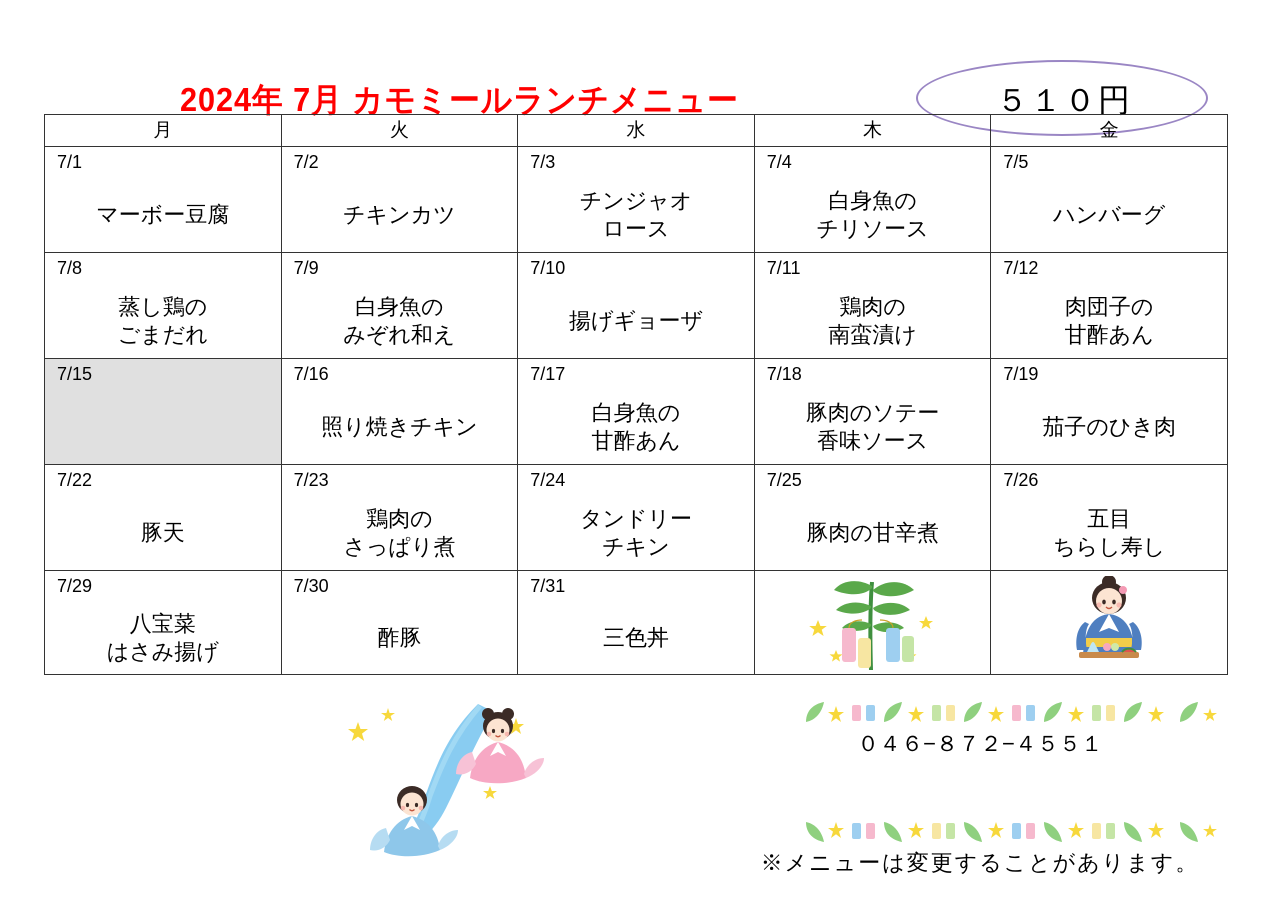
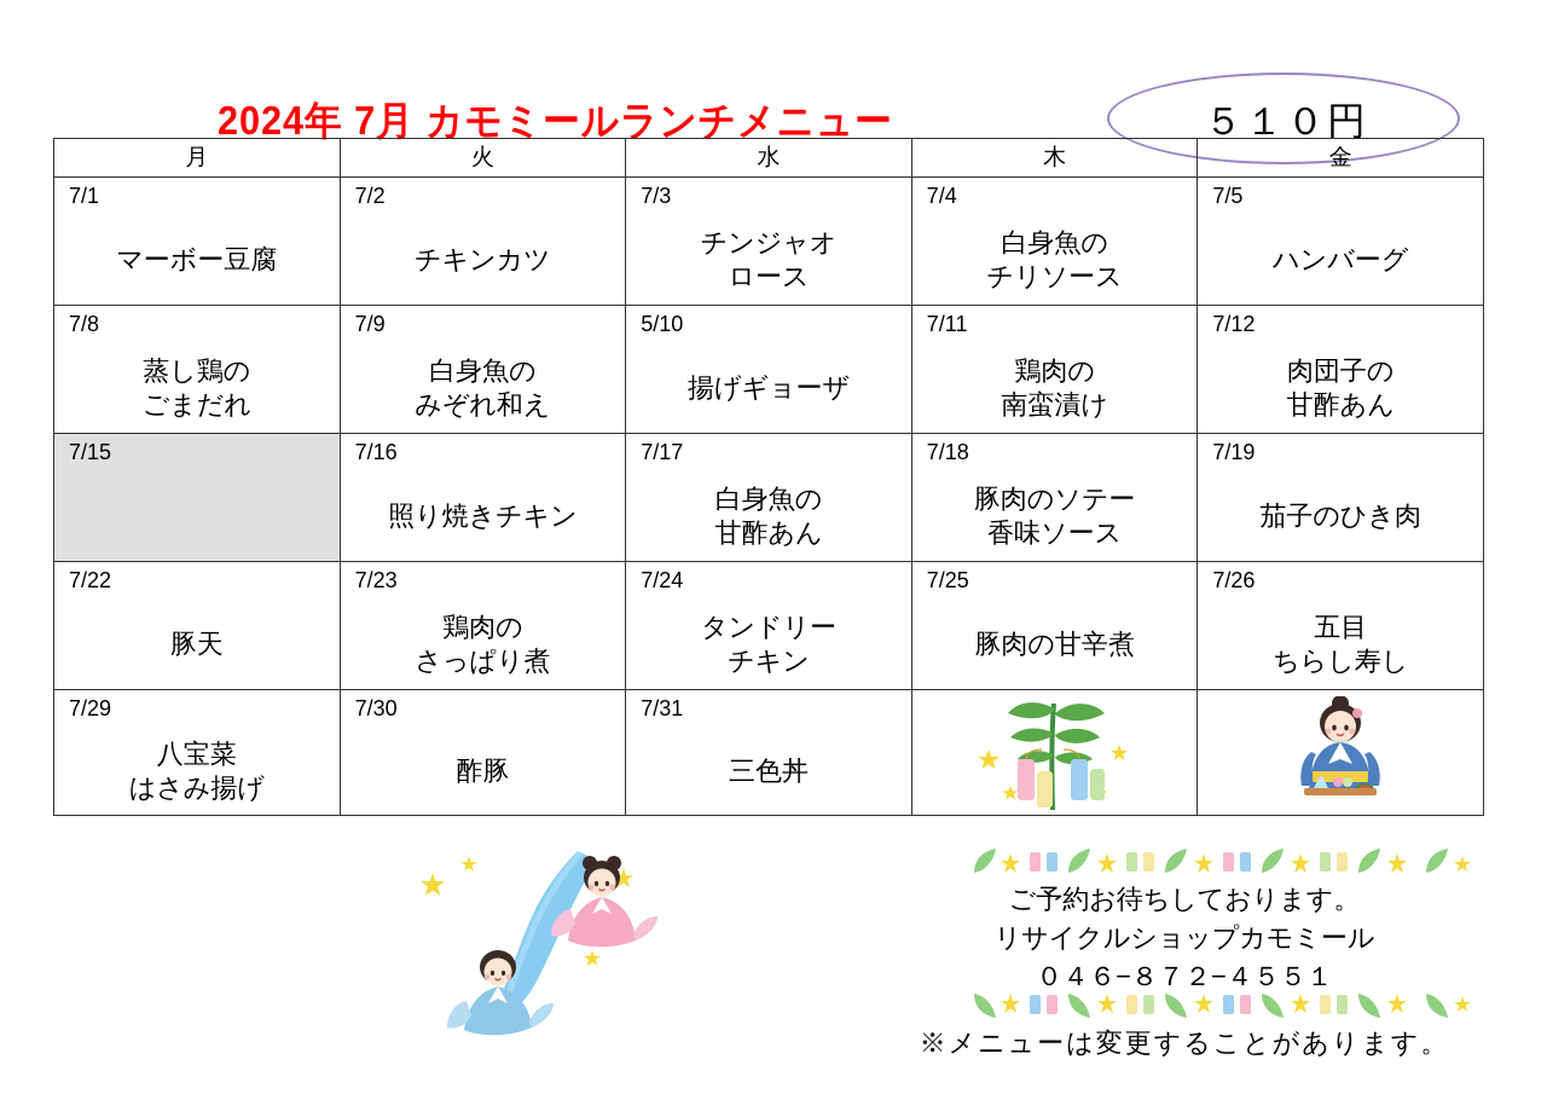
  2024年 7月 カモミールランチメニュー
  ５１０円
  月	火	水	木	金
  7/1 マーボー豆腐	7/2 チキンカツ	7/3 チンジャオ ロース	7/4 白身魚の チリソース	7/5 ハンバーグ
- 7/8 蒸し鶏の ごまだれ	7/9 白身魚の みぞれ和え	7/10 揚げギョーザ	7/11 鶏肉の 南蛮漬け	7/12 肉団子の 甘酢あん
+ 7/8 蒸し鶏の ごまだれ	7/9 白身魚の みぞれ和え	5/10 揚げギョーザ	7/11 鶏肉の 南蛮漬け	7/12 肉団子の 甘酢あん
  7/15	7/16 照り焼きチキン	7/17 白身魚の 甘酢あん	7/18 豚肉のソテー 香味ソース	7/19 茄子のひき肉
  7/22 豚天	7/23 鶏肉の さっぱり煮	7/24 タンドリー チキン	7/25 豚肉の甘辛煮	7/26 五目 ちらし寿し
  7/29 八宝菜 はさみ揚げ	7/30 酢豚	7/31 三色丼
+ ご予約お待ちしております。
+ リサイクルショップカモミール
  ０４６−８７２−４５５１
  ※メニューは変更することがあります。
